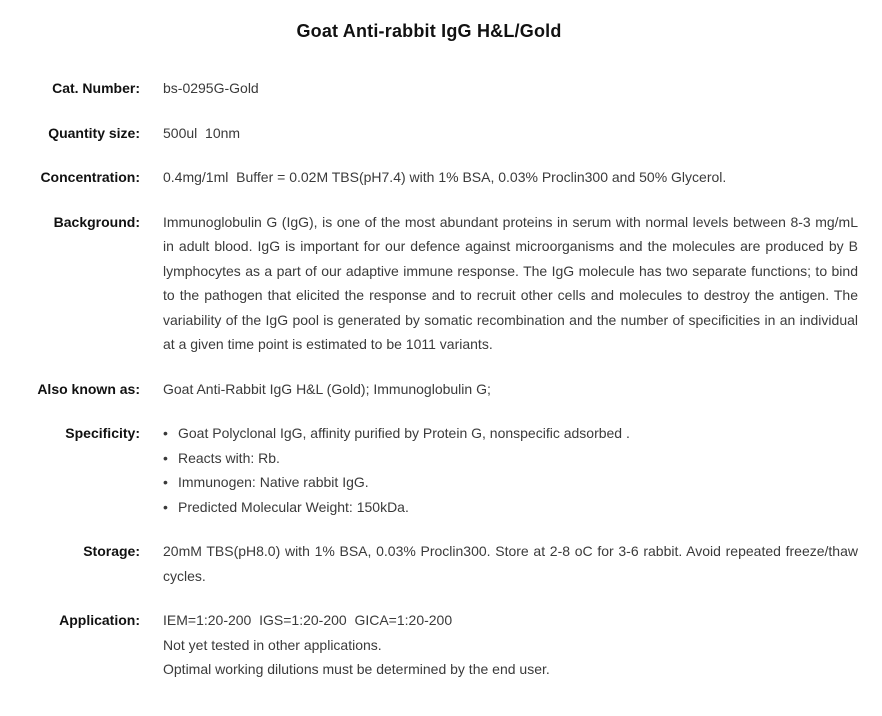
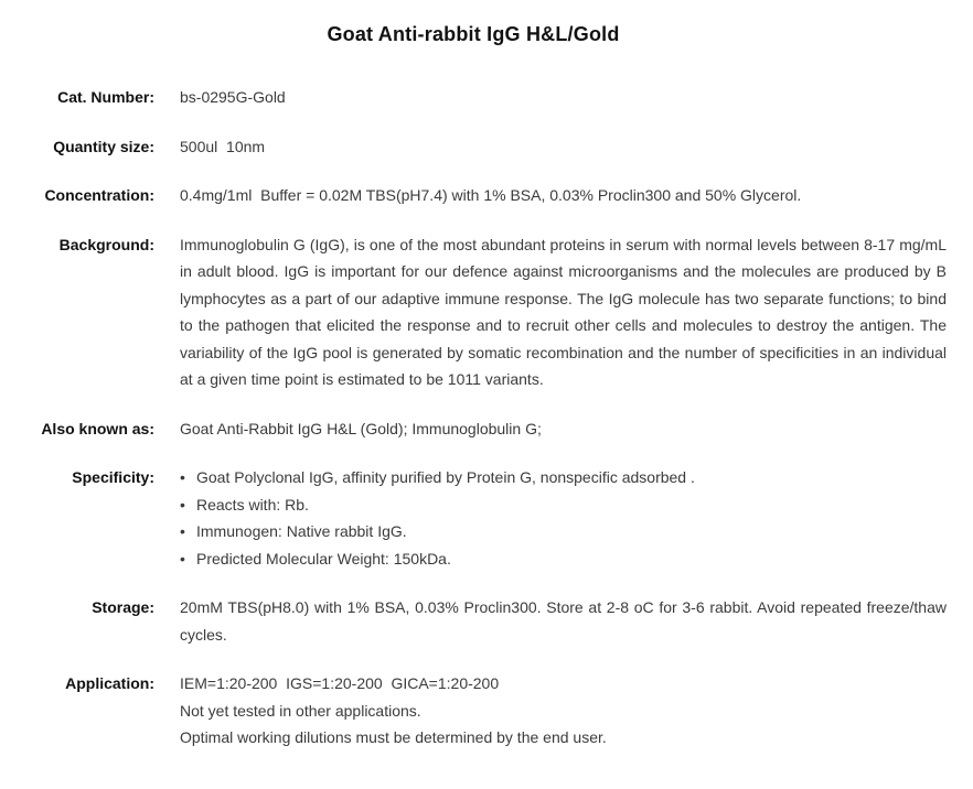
  Goat Anti-rabbit IgG H&L/Gold
  Cat. Number:
  bs-0295G-Gold
  Quantity size:
  500ul 10nm
  Concentration:
  0.4mg/1ml Buffer = 0.02M TBS(pH7.4) with 1% BSA, 0.03% Proclin300 and 50% Glycerol.
  Background:
- Immunoglobulin G (IgG), is one of the most abundant proteins in serum with normal levels between 8-3 mg/mL in adult blood. IgG is important for our defence against microorganisms and the molecules are produced by B lymphocytes as a part of our adaptive immune response. The IgG molecule has two separate functions; to bind to the pathogen that elicited the response and to recruit other cells and molecules to destroy the antigen. The variability of the IgG pool is generated by somatic recombination and the number of specificities in an individual at a given time point is estimated to be 1011 variants.
+ Immunoglobulin G (IgG), is one of the most abundant proteins in serum with normal levels between 8-17 mg/mL in adult blood. IgG is important for our defence against microorganisms and the molecules are produced by B lymphocytes as a part of our adaptive immune response. The IgG molecule has two separate functions; to bind to the pathogen that elicited the response and to recruit other cells and molecules to destroy the antigen. The variability of the IgG pool is generated by somatic recombination and the number of specificities in an individual at a given time point is estimated to be 1011 variants.
  Also known as:
  Goat Anti-Rabbit IgG H&L (Gold); Immunoglobulin G;
  Specificity:
  •
  Goat Polyclonal IgG, affinity purified by Protein G, nonspecific adsorbed .
  •
  Reacts with: Rb.
  •
  Immunogen: Native rabbit IgG.
  •
  Predicted Molecular Weight: 150kDa.
  Storage:
  20mM TBS(pH8.0) with 1% BSA, 0.03% Proclin300. Store at 2-8 oC for 3-6 rabbit. Avoid repeated freeze/thaw cycles.
  Application:
  IEM=1:20-200 IGS=1:20-200 GICA=1:20-200
  Not yet tested in other applications.
  Optimal working dilutions must be determined by the end user.
